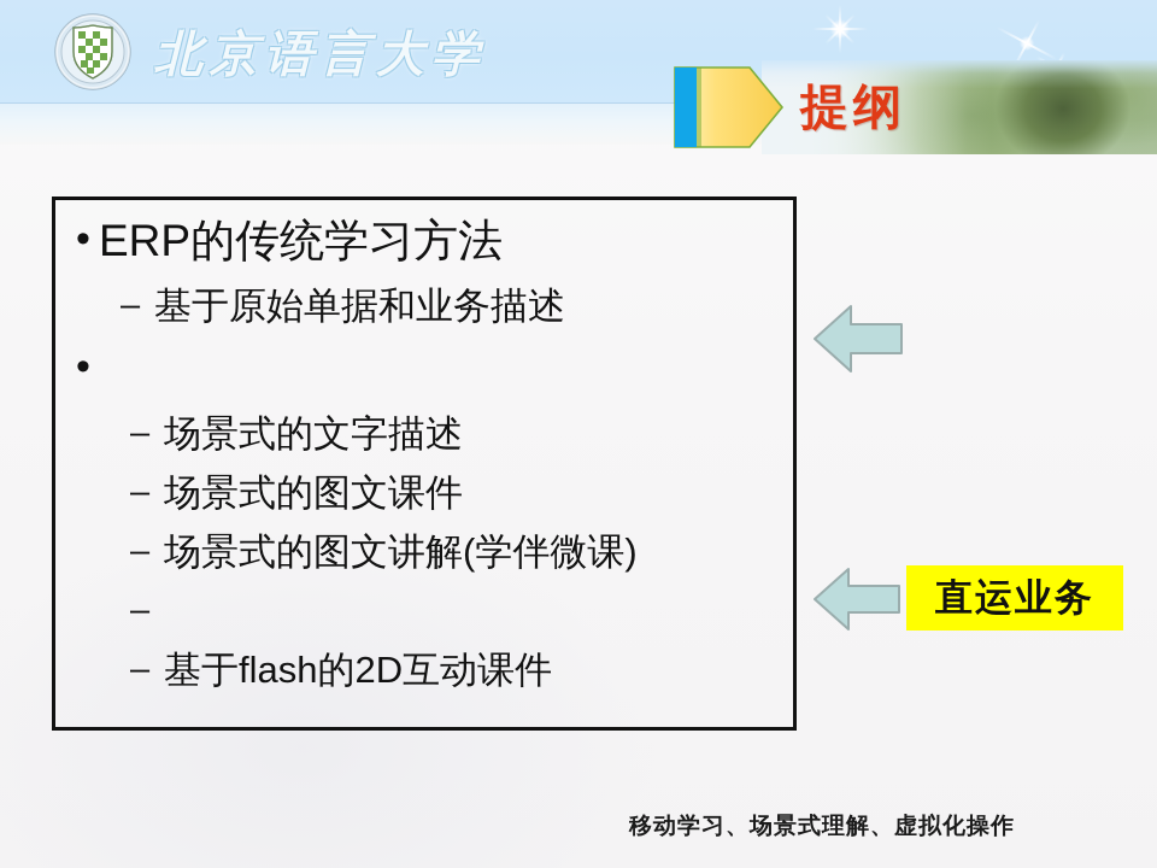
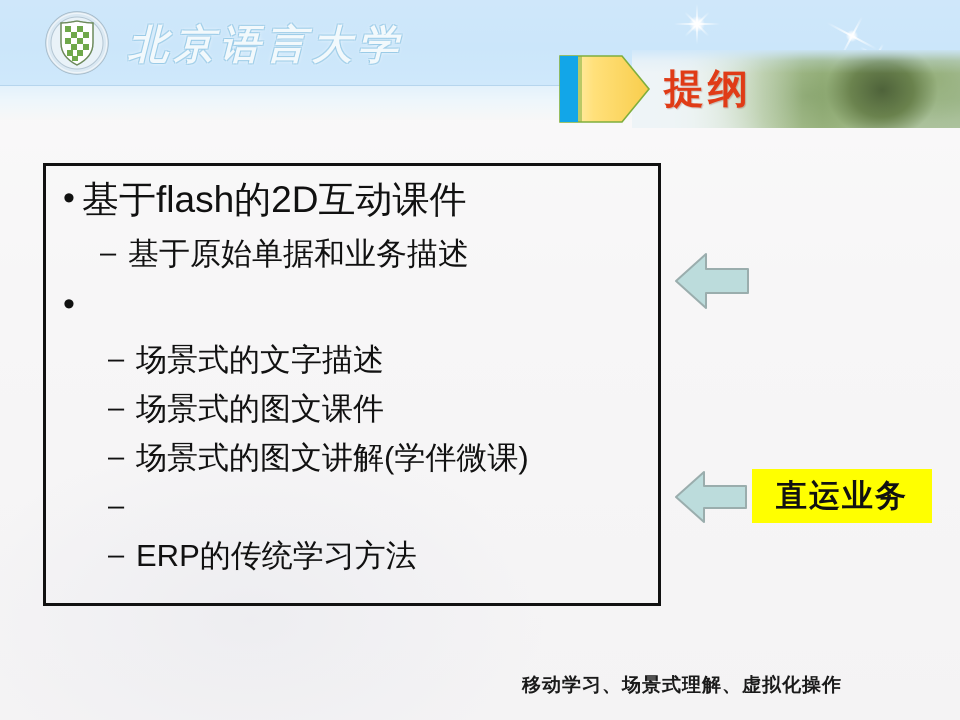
  北京语言大学
  提纲
  •
- ERP的传统学习方法
+ 基于flash的2D互动课件
  –
  基于原始单据和业务描述
  •
  –
  场景式的文字描述
  –
  场景式的图文课件
  –
  场景式的图文讲解(学伴微课)
  –
  –
- 基于flash的2D互动课件
+ ERP的传统学习方法
  直运业务
  移动学习、场景式理解、虚拟化操作
